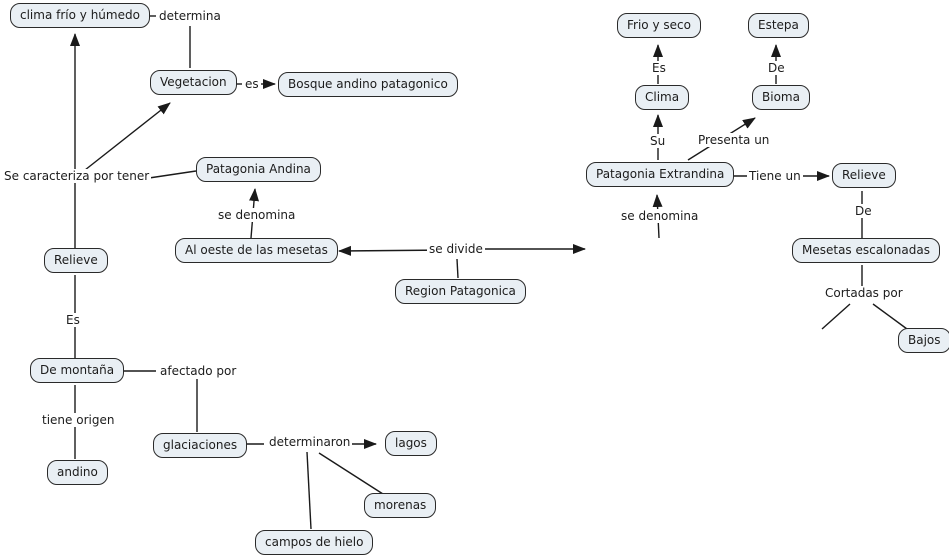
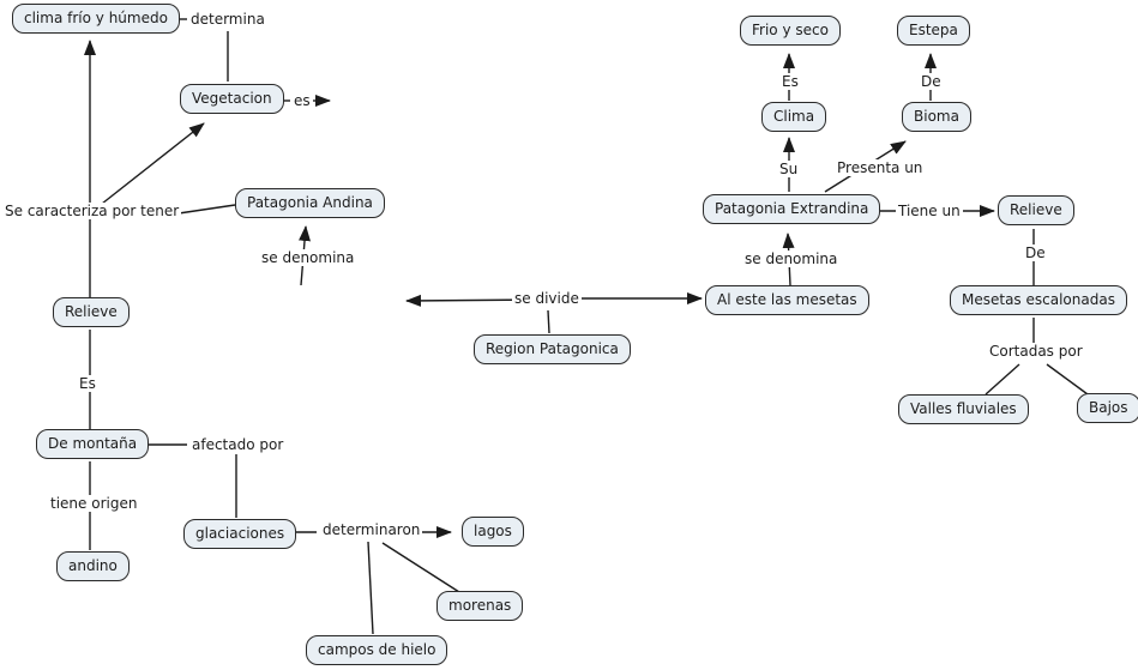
  determina
  es
  Se caracteriza por tener
  se denomina
  se divide
  se denomina
  Su
  Es
  Presenta un
  De
  Tiene un
  De
  Cortadas por
  Es
  afectado por
  tiene origen
  determinaron
  clima frío y húmedo
  Vegetacion
- Bosque andino patagonico
  Patagonia Andina
- Al oeste de las mesetas
  Region Patagonica
+ Al este las mesetas
  Patagonia Extrandina
  Clima
  Frio y seco
  Bioma
  Estepa
  Relieve
  Mesetas escalonadas
+ Valles fluviales
  Bajos
  Relieve
  De montaña
  andino
  glaciaciones
  lagos
  morenas
  campos de hielo
